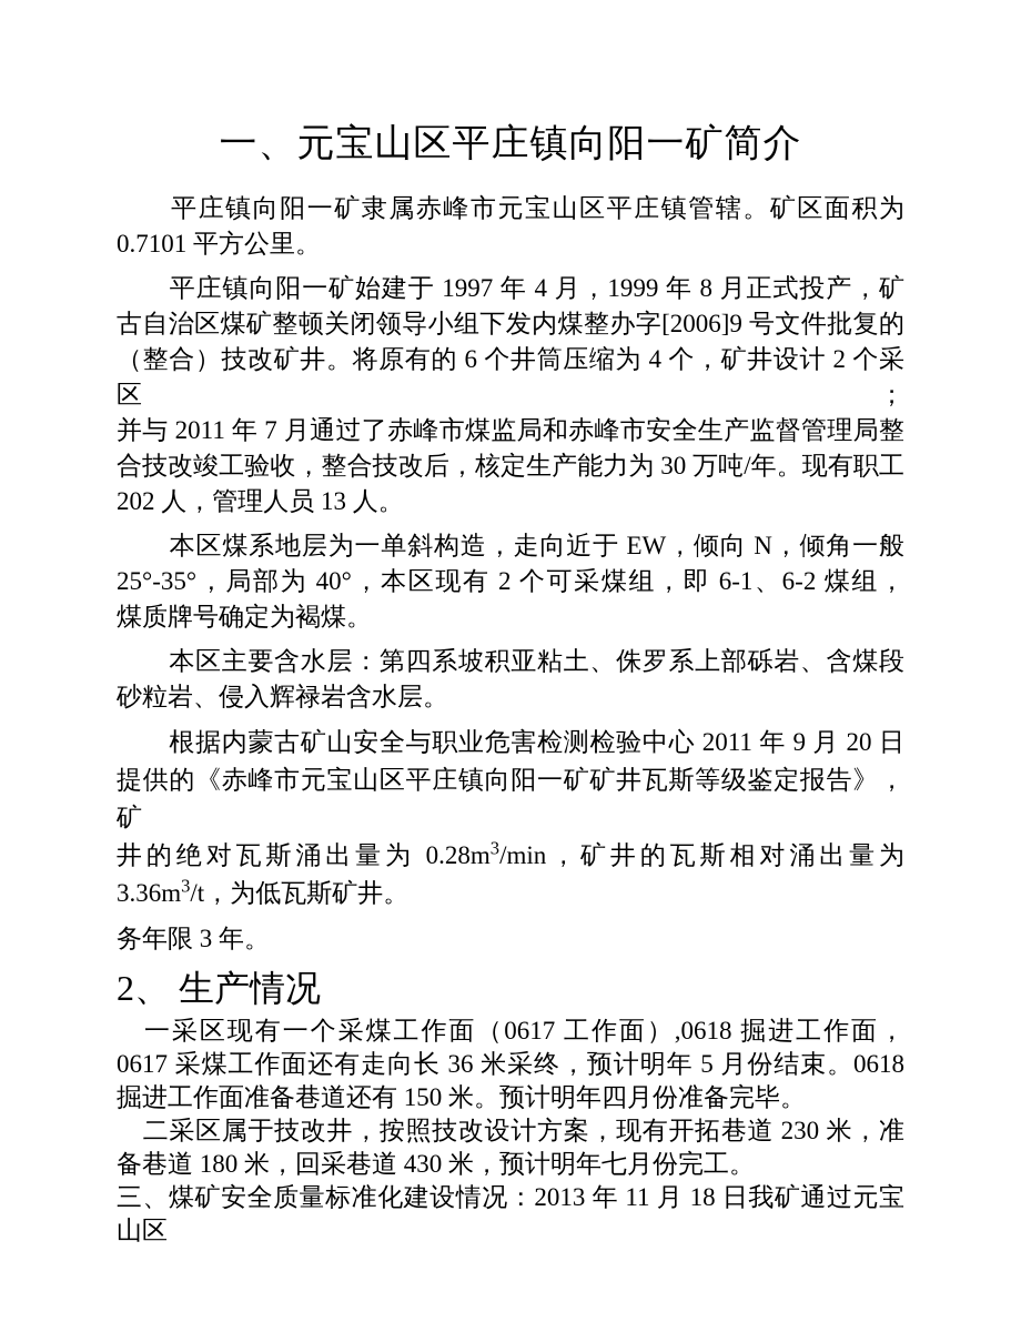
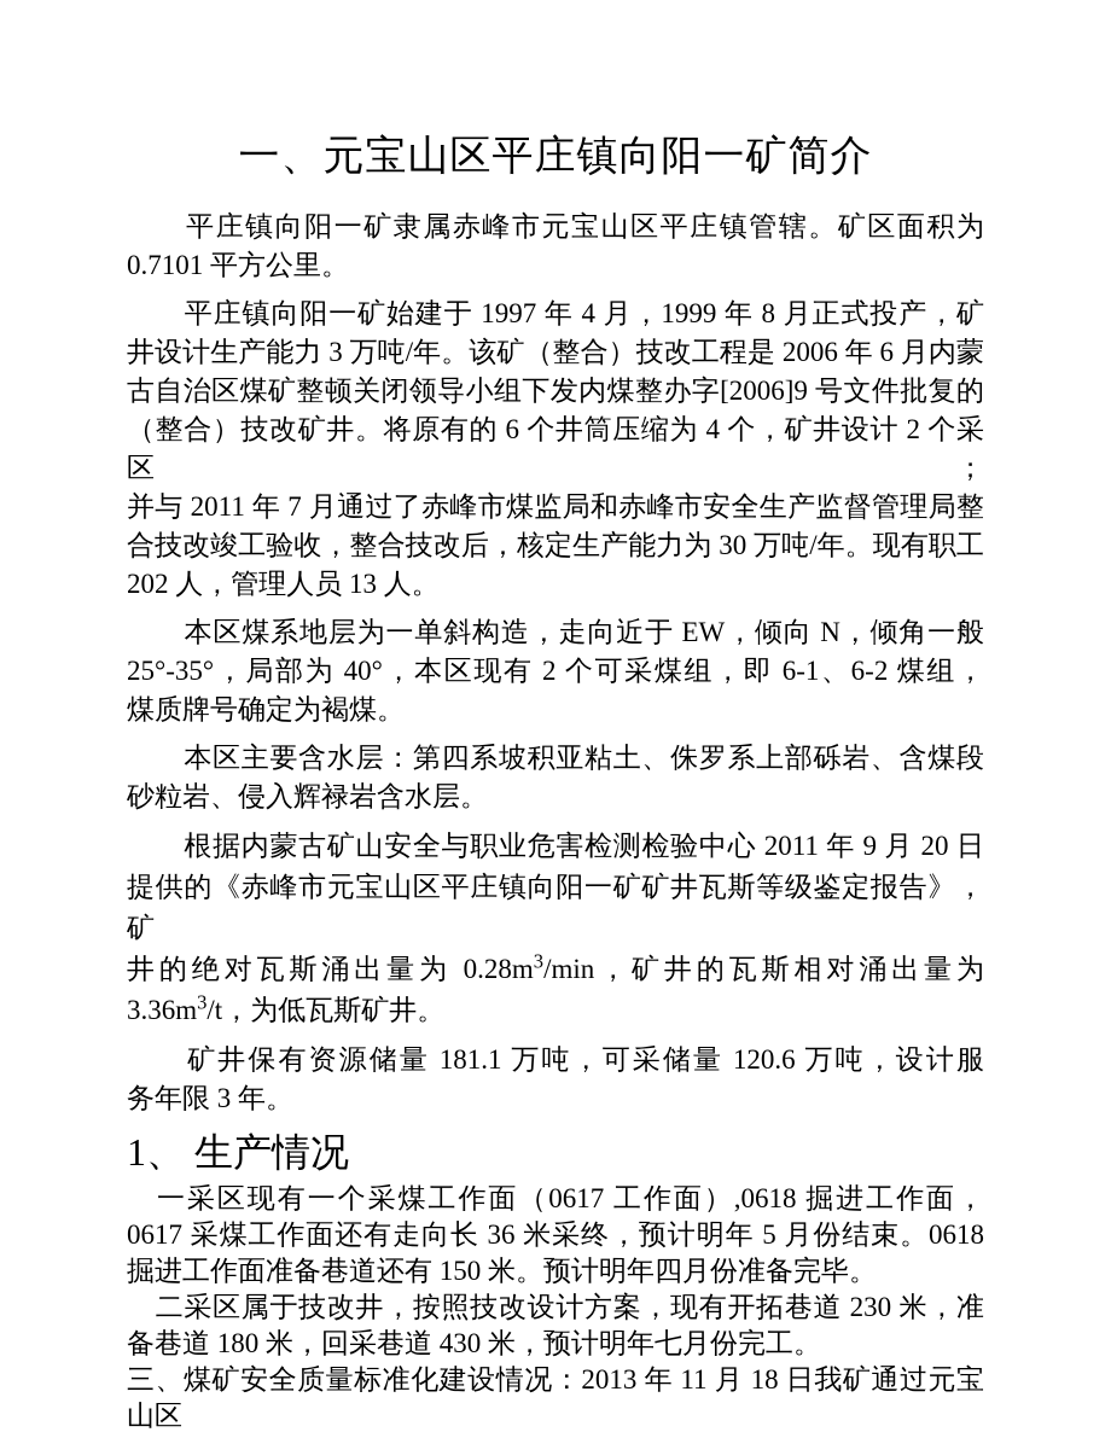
  一、元宝山区平庄镇向阳一矿简介
  平庄镇向阳一矿隶属赤峰市元宝山区平庄镇管辖。矿区面积为
  0.7101 平方公里。
  平庄镇向阳一矿始建于 1997 年 4 月，1999 年 8 月正式投产，矿
+ 井设计生产能力 3 万吨/年。该矿（整合）技改工程是 2006 年 6 月内蒙
  古自治区煤矿整顿关闭领导小组下发内煤整办字[2006]9 号文件批复的
  （整合）技改矿井。将原有的 6 个井筒压缩为 4 个，矿井设计 2 个采区；
  并与 2011 年 7 月通过了赤峰市煤监局和赤峰市安全生产监督管理局整
  合技改竣工验收，整合技改后，核定生产能力为 30 万吨/年。现有职工
  202 人，管理人员 13 人。
  本区煤系地层为一单斜构造，走向近于 EW，倾向 N，倾角一般
  25°-35°，局部为 40°，本区现有 2 个可采煤组，即 6-1、6-2 煤组，
  煤质牌号确定为褐煤。
  本区主要含水层：第四系坡积亚粘土、侏罗系上部砾岩、含煤段
  砂粒岩、侵入辉禄岩含水层。
  根据内蒙古矿山安全与职业危害检测检验中心 2011 年 9 月 20 日
  提供的《赤峰市元宝山区平庄镇向阳一矿矿井瓦斯等级鉴定报告》，矿
  井的绝对瓦斯涌出量为 0.28m3/min，矿井的瓦斯相对涌出量为
  3.36m3/t，为低瓦斯矿井。
+ 矿井保有资源储量 181.1 万吨，可采储量 120.6 万吨，设计服
  务年限 3 年。
- 2、 生产情况
+ 1、 生产情况
  一采区现有一个采煤工作面（0617 工作面）,0618 掘进工作面，
  0617 采煤工作面还有走向长 36 米采终，预计明年 5 月份结束。0618
  掘进工作面准备巷道还有 150 米。预计明年四月份准备完毕。
  二采区属于技改井，按照技改设计方案，现有开拓巷道 230 米，准
  备巷道 180 米，回采巷道 430 米，预计明年七月份完工。
  三、煤矿安全质量标准化建设情况：2013 年 11 月 18 日我矿通过元宝
  山区
